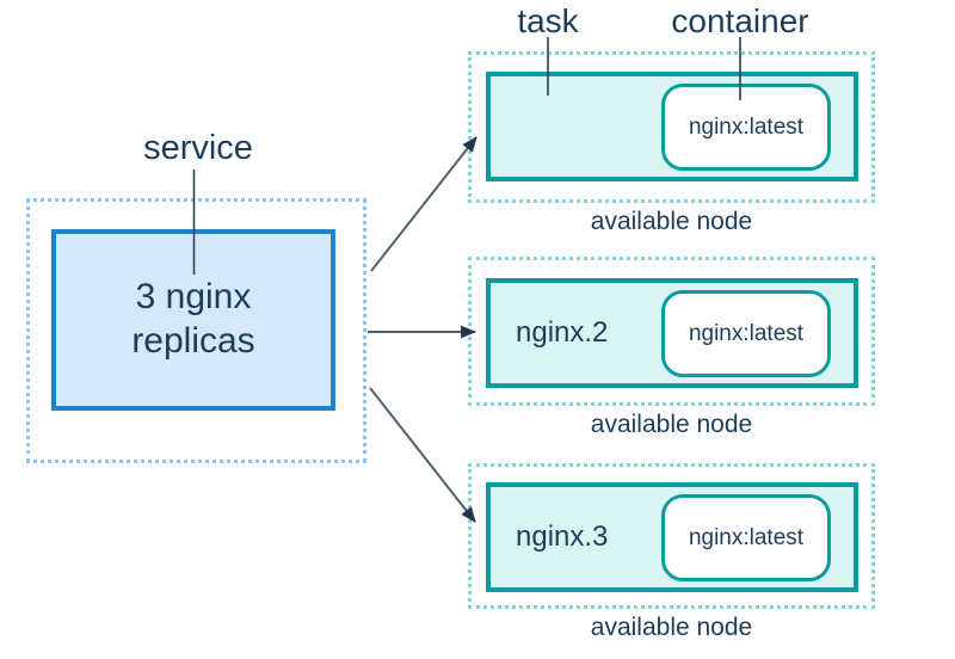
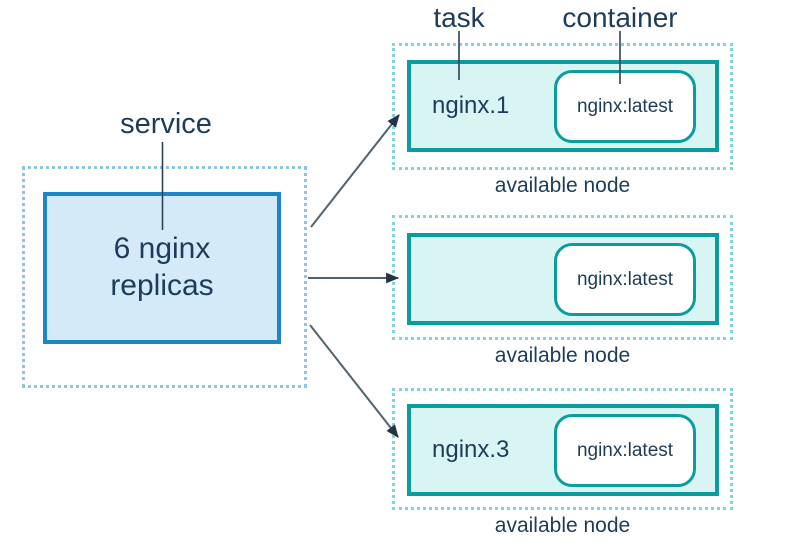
  service
  task
  container
- 3 nginx replicas
+ 6 nginx replicas
+ nginx.1
  nginx:latest
  available node
- nginx.2
  nginx:latest
  available node
  nginx.3
  nginx:latest
  available node
